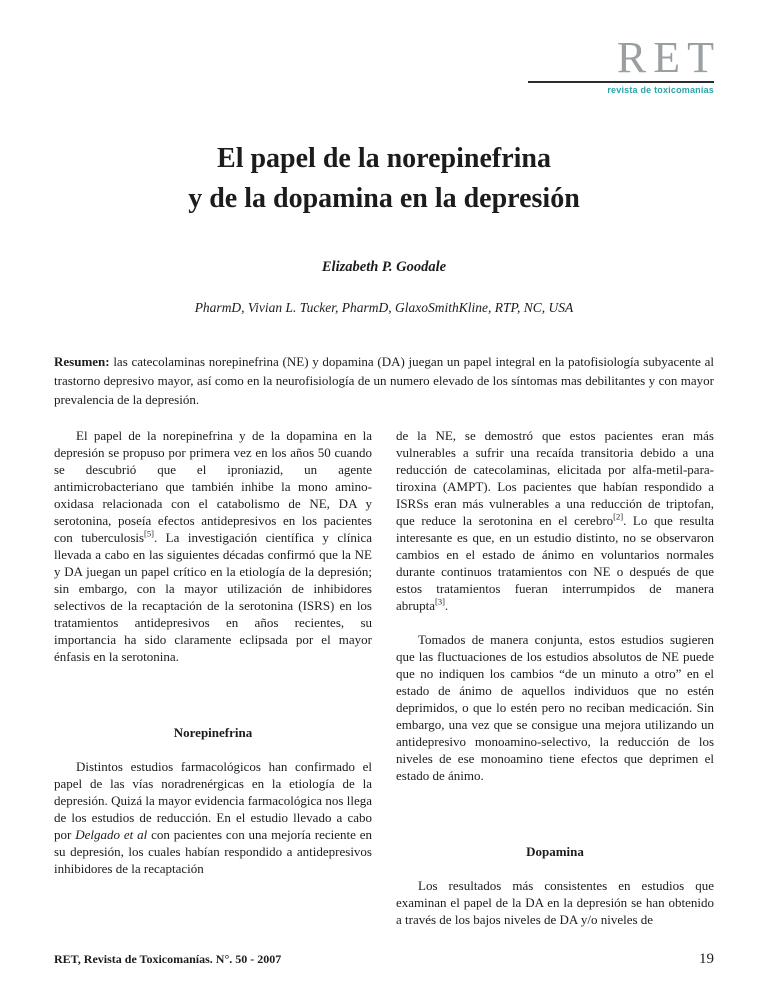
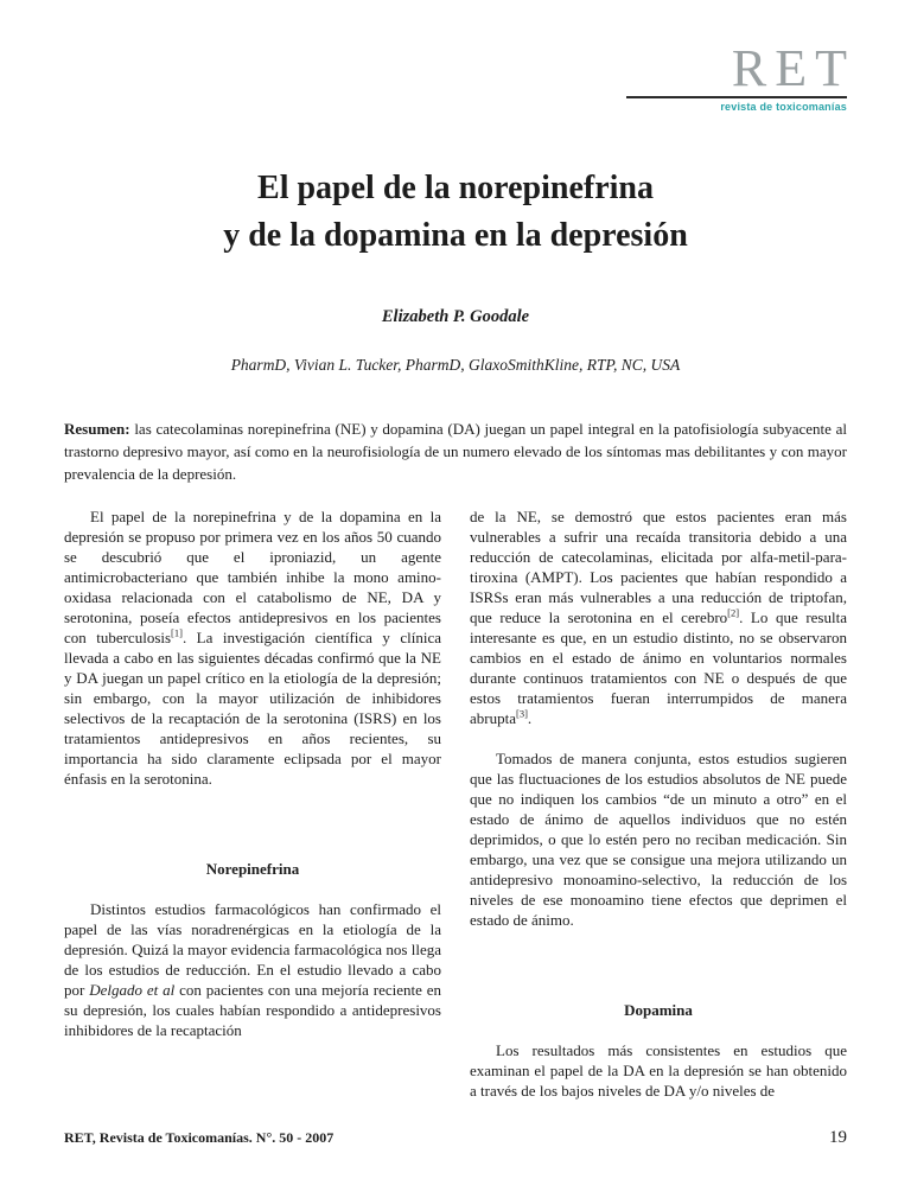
  RET
  revista de toxicomanías
  El papel de la norepinefrina
  y de la dopamina en la depresión
  Elizabeth P. Goodale
  PharmD, Vivian L. Tucker, PharmD, GlaxoSmithKline, RTP, NC, USA
  Resumen: las catecolaminas norepinefrina (NE) y dopamina (DA) juegan un papel integral en la patofisiología subyacente al trastorno depresivo mayor, así como en la neurofisiología de un numero elevado de los síntomas mas debilitantes y con mayor prevalencia de la depresión.
- El papel de la norepinefrina y de la dopamina en la depresión se propuso por primera vez en los años 50 cuando se descubrió que el iproniazid, un agente antimicrobacteriano que también inhibe la mono amino-oxidasa relacionada con el catabolismo de NE, DA y serotonina, poseía efectos antidepresivos en los pacientes con tuberculosis[5]. La investigación científica y clínica llevada a cabo en las siguientes décadas confirmó que la NE y DA juegan un papel crítico en la etiología de la depresión; sin embargo, con la mayor utilización de inhibidores selectivos de la recaptación de la serotonina (ISRS) en los tratamientos antidepresivos en años recientes, su importancia ha sido claramente eclipsada por el mayor énfasis en la serotonina.
+ El papel de la norepinefrina y de la dopamina en la depresión se propuso por primera vez en los años 50 cuando se descubrió que el iproniazid, un agente antimicrobacteriano que también inhibe la mono amino-oxidasa relacionada con el catabolismo de NE, DA y serotonina, poseía efectos antidepresivos en los pacientes con tuberculosis[1]. La investigación científica y clínica llevada a cabo en las siguientes décadas confirmó que la NE y DA juegan un papel crítico en la etiología de la depresión; sin embargo, con la mayor utilización de inhibidores selectivos de la recaptación de la serotonina (ISRS) en los tratamientos antidepresivos en años recientes, su importancia ha sido claramente eclipsada por el mayor énfasis en la serotonina.
  Norepinefrina
  Distintos estudios farmacológicos han confirmado el papel de las vías noradrenérgicas en la etiología de la depresión. Quizá la mayor evidencia farmacológica nos llega de los estudios de reducción. En el estudio llevado a cabo por Delgado et al con pacientes con una mejoría reciente en su depresión, los cuales habían respondido a antidepresivos inhibidores de la recaptación
  de la NE, se demostró que estos pacientes eran más vulnerables a sufrir una recaída transitoria debido a una reducción de catecolaminas, elicitada por alfa-metil-para-tiroxina (AMPT). Los pacientes que habían respondido a ISRSs eran más vulnerables a una reducción de triptofan, que reduce la serotonina en el cerebro[2]. Lo que resulta interesante es que, en un estudio distinto, no se observaron cambios en el estado de ánimo en voluntarios normales durante continuos tratamientos con NE o después de que estos tratamientos fueran interrumpidos de manera abrupta[3].
  Tomados de manera conjunta, estos estudios sugieren que las fluctuaciones de los estudios absolutos de NE puede que no indiquen los cambios “de un minuto a otro” en el estado de ánimo de aquellos individuos que no estén deprimidos, o que lo estén pero no reciban medicación. Sin embargo, una vez que se consigue una mejora utilizando un antidepresivo monoamino-selectivo, la reducción de los niveles de ese monoamino tiene efectos que deprimen el estado de ánimo.
  Dopamina
  Los resultados más consistentes en estudios que examinan el papel de la DA en la depresión se han obtenido a través de los bajos niveles de DA y/o niveles de
  RET, Revista de Toxicomanías. N°. 50 - 2007
  19
